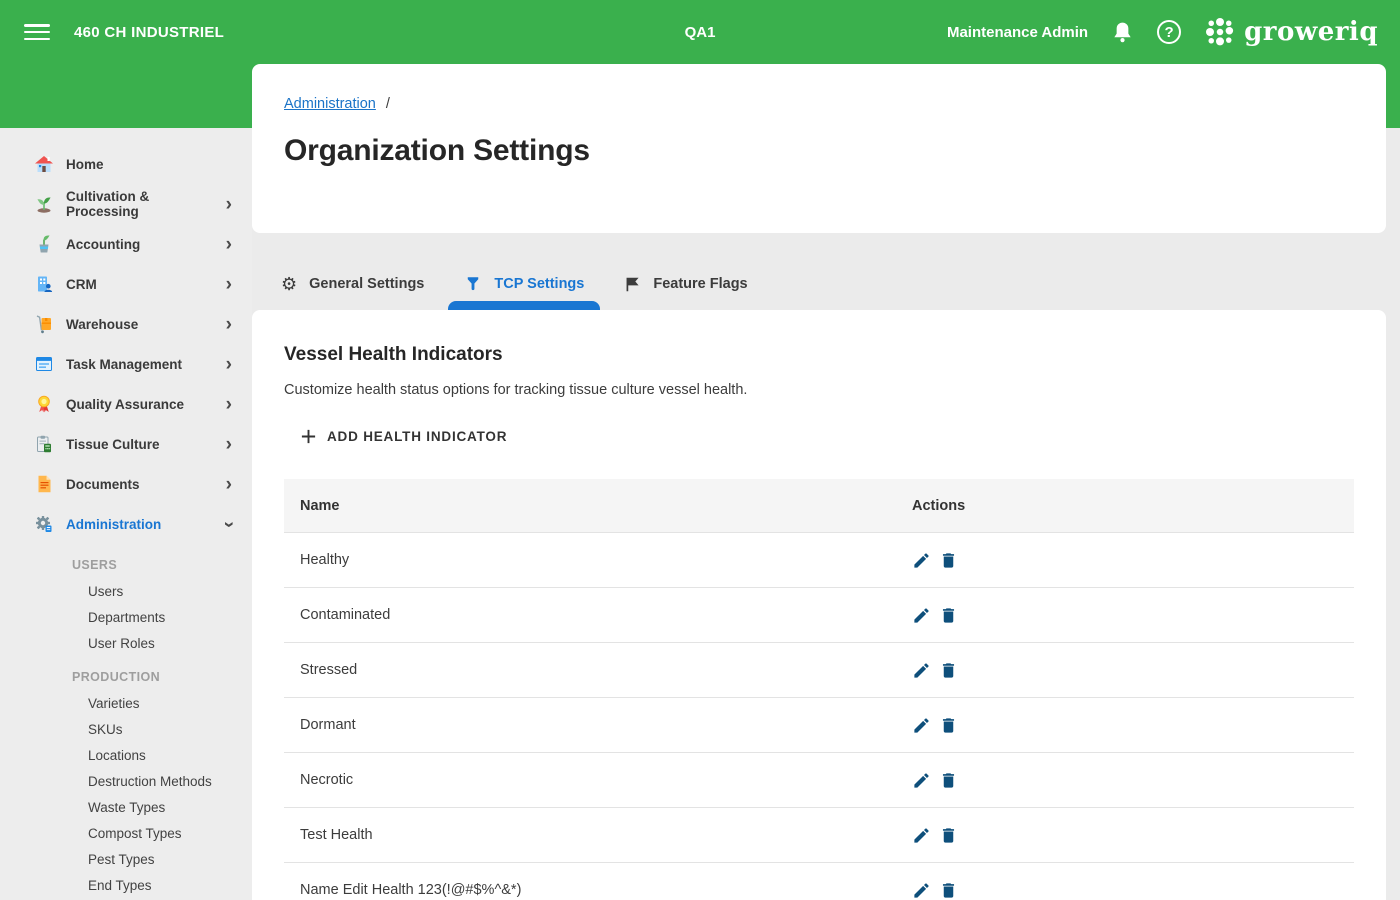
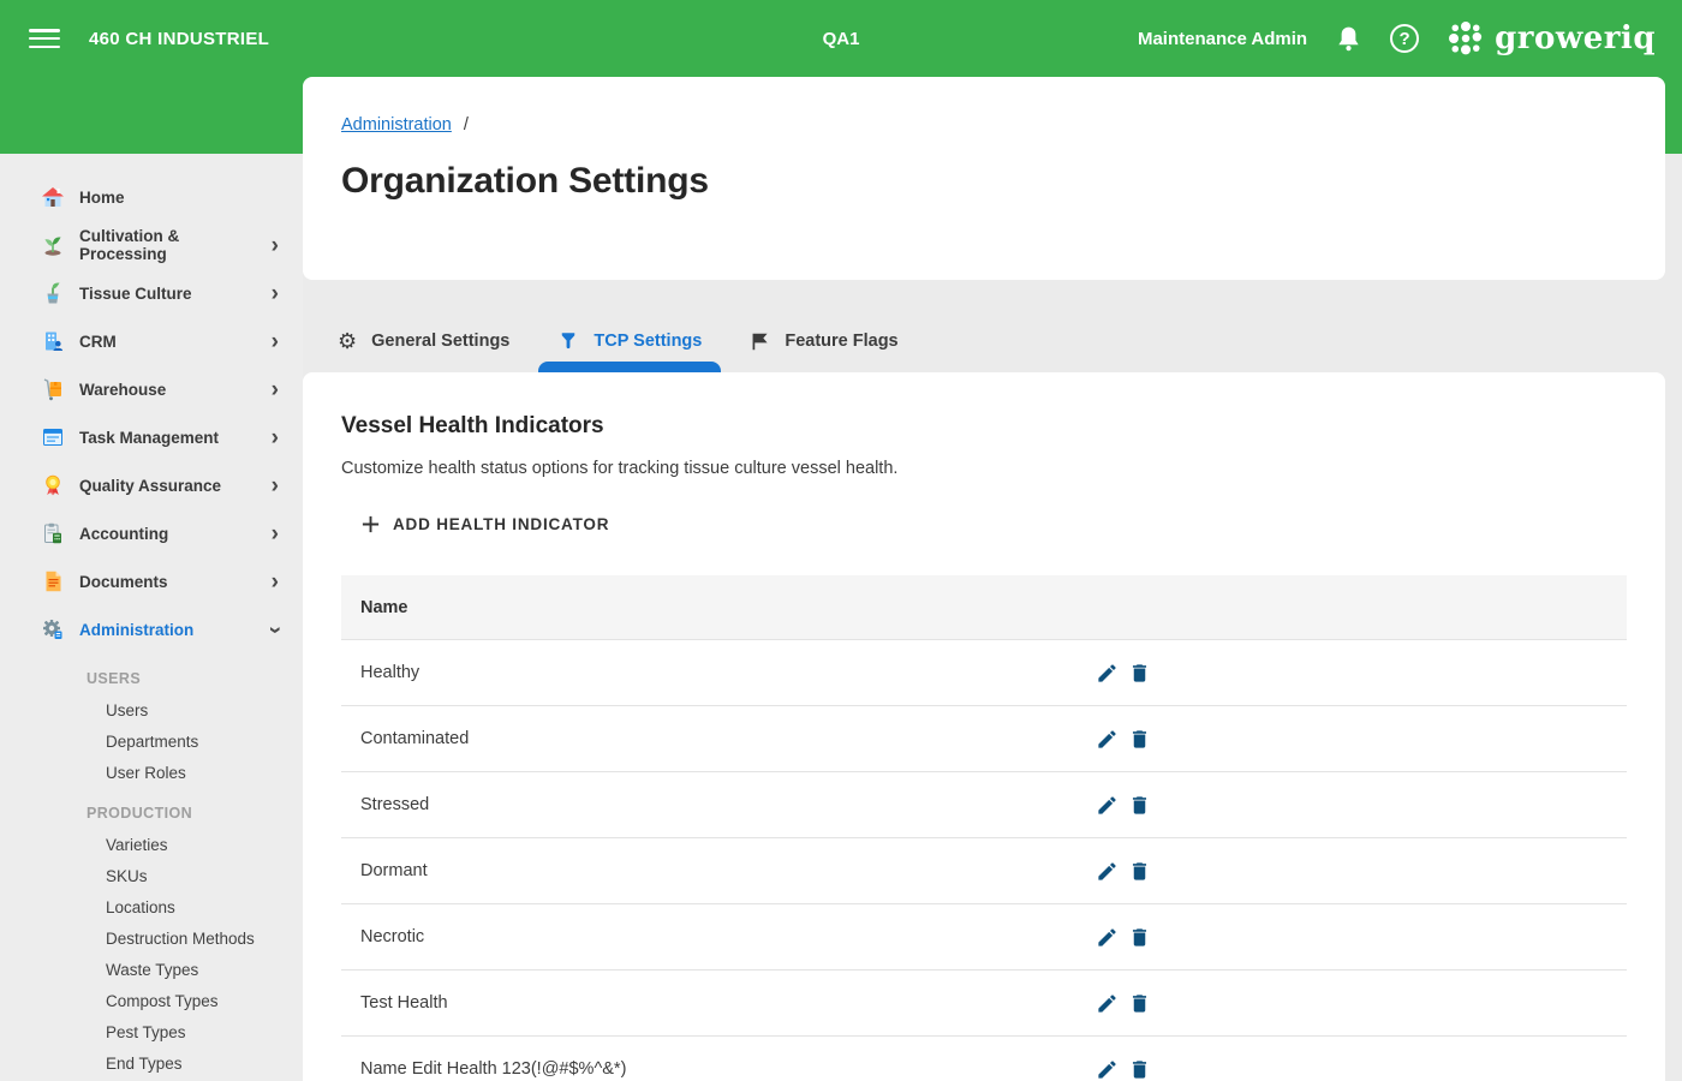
  460 CH INDUSTRIEL
  QA1
  Maintenance Admin
  ?
  groweriq
  Home
  Cultivation & Processing
  ›
- Accounting
+ Tissue Culture
  ›
  CRM
  ›
  Warehouse
  ›
  Task Management
  ›
  Quality Assurance
  ›
- Tissue Culture
+ Accounting
  ›
  Documents
  ›
  Administration
  USERS
  Users
  Departments
  User Roles
  PRODUCTION
  Varieties
  SKUs
  Locations
  Destruction Methods
  Waste Types
  Compost Types
  Pest Types
  End Types
  Administration /
  Organization Settings
  ⚙
  General Settings
  TCP Settings
  Feature Flags
  Vessel Health Indicators
  Customize health status options for tracking tissue culture vessel health.
  ADD HEALTH INDICATOR
  Name
- Actions
  Healthy
  Contaminated
  Stressed
  Dormant
  Necrotic
  Test Health
  Name Edit Health 123(!@#$%^&*)
